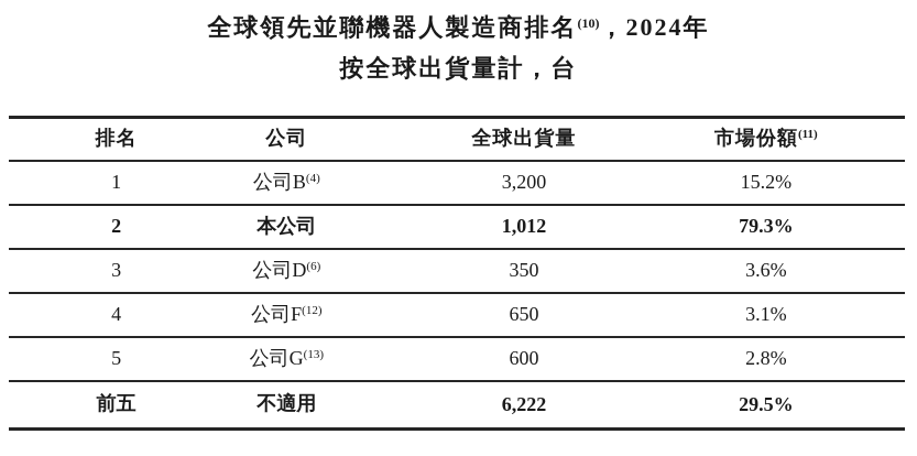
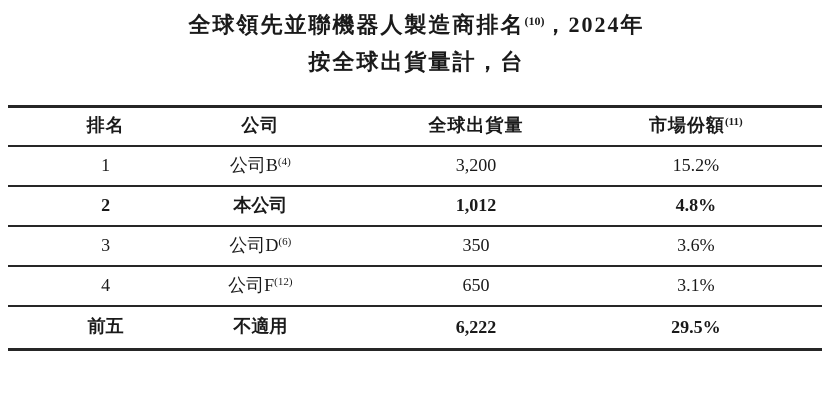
  全球領先並聯機器人製造商排名(10)，2024年
  按全球出貨量計，台
  排名	公司	全球出貨量	市場份額(11)
  1	公司B(4)	3,200	15.2%
- 2	本公司	1,012	79.3%
+ 2	本公司	1,012	4.8%
  3	公司D(6)	350	3.6%
  4	公司F(12)	650	3.1%
- 5	公司G(13)	600	2.8%
  前五	不適用	6,222	29.5%
